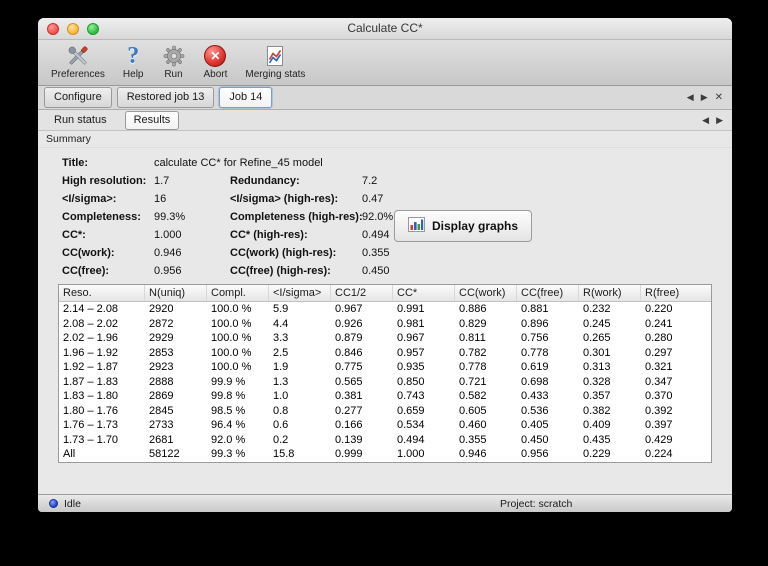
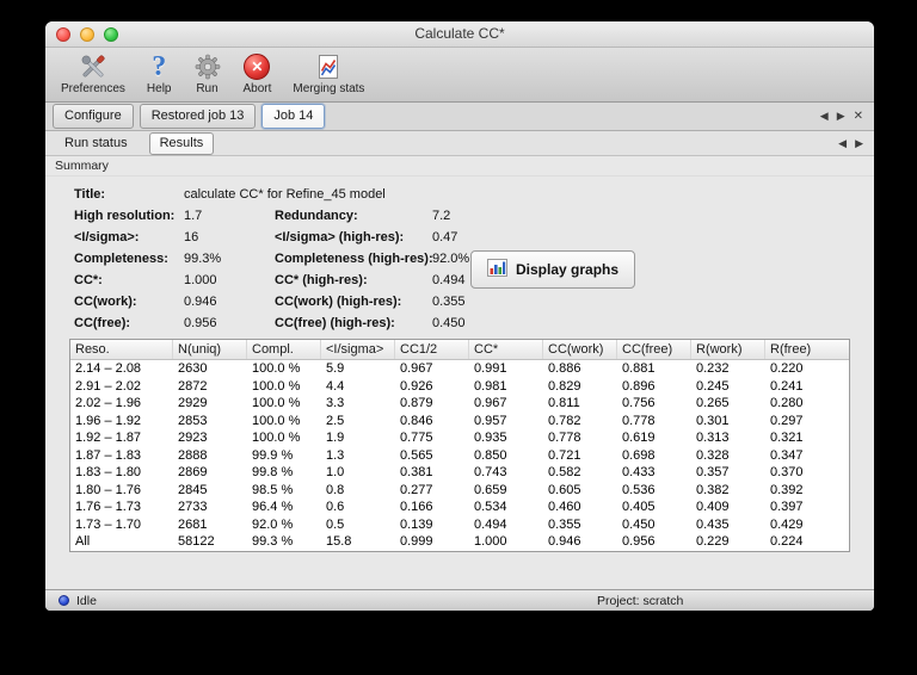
  Calculate CC*
  Preferences
  ?
  Help
  Run
  ✕
  Abort
  Merging stats
  Configure
  Restored job 13
  Job 14
  ◀
  ▶
  ✕
  Run status
  Results
  ◀
  ▶
  Summary
  Title:
  calculate CC* for Refine_45 model
  High resolution:
  1.7
  Redundancy:
  7.2
  <I/sigma>:
  16
  <I/sigma> (high-res):
  0.47
  Completeness:
  99.3%
  Completeness (high-res):
  92.0%
  CC*:
  1.000
  CC* (high-res):
  0.494
  CC(work):
  0.946
  CC(work) (high-res):
  0.355
  CC(free):
  0.956
  CC(free) (high-res):
  0.450
  Display graphs
  Reso.
  N(uniq)
  Compl.
  <I/sigma>
  CC1/2
  CC*
  CC(work)
  CC(free)
  R(work)
  R(free)
  2.14 – 2.08
- 2920
+ 2630
  100.0 %
  5.9
  0.967
  0.991
  0.886
  0.881
  0.232
  0.220
- 2.08 – 2.02
+ 2.91 – 2.02
  2872
  100.0 %
  4.4
  0.926
  0.981
  0.829
  0.896
  0.245
  0.241
  2.02 – 1.96
  2929
  100.0 %
  3.3
  0.879
  0.967
  0.811
  0.756
  0.265
  0.280
  1.96 – 1.92
  2853
  100.0 %
  2.5
  0.846
  0.957
  0.782
  0.778
  0.301
  0.297
  1.92 – 1.87
  2923
  100.0 %
  1.9
  0.775
  0.935
  0.778
  0.619
  0.313
  0.321
  1.87 – 1.83
  2888
  99.9 %
  1.3
  0.565
  0.850
  0.721
  0.698
  0.328
  0.347
  1.83 – 1.80
  2869
  99.8 %
  1.0
  0.381
  0.743
  0.582
  0.433
  0.357
  0.370
  1.80 – 1.76
  2845
  98.5 %
  0.8
  0.277
  0.659
  0.605
  0.536
  0.382
  0.392
  1.76 – 1.73
  2733
  96.4 %
  0.6
  0.166
  0.534
  0.460
  0.405
  0.409
  0.397
  1.73 – 1.70
  2681
  92.0 %
- 0.2
+ 0.5
  0.139
  0.494
  0.355
  0.450
  0.435
  0.429
  All
  58122
  99.3 %
  15.8
  0.999
  1.000
  0.946
  0.956
  0.229
  0.224
  Idle
  Project: scratch
